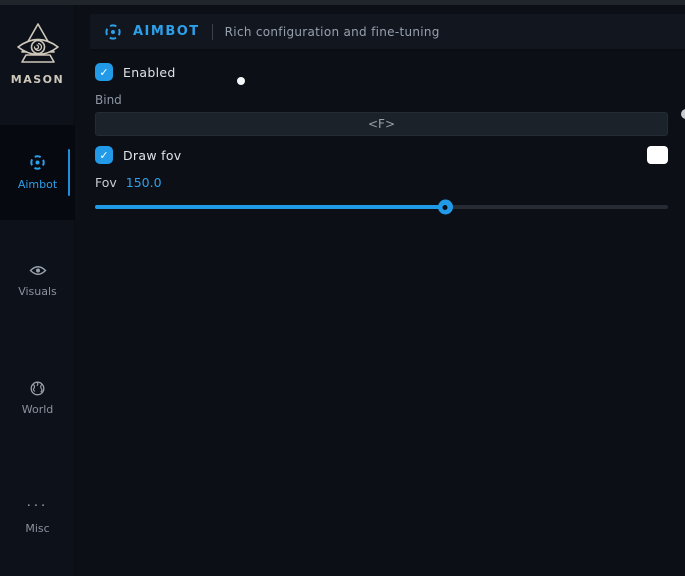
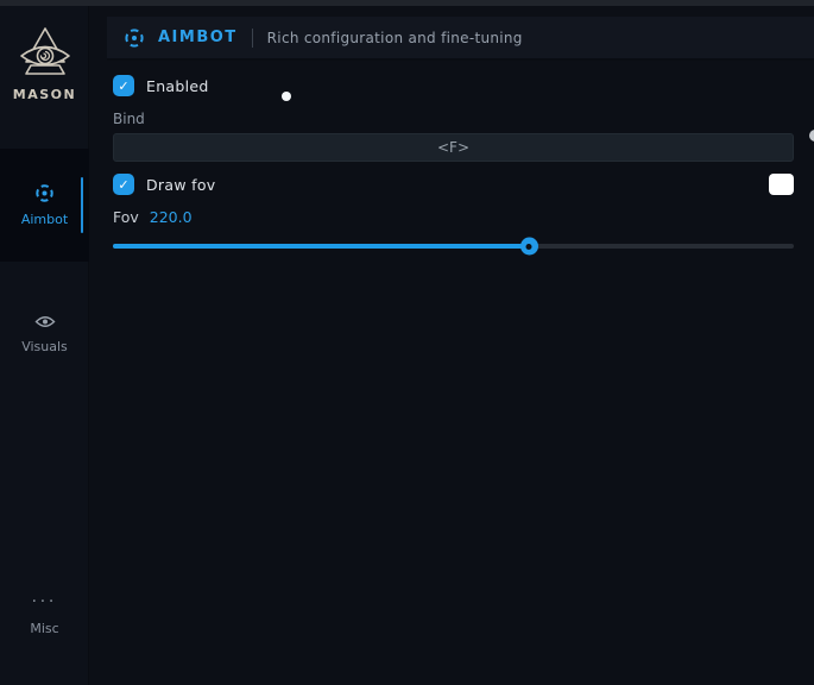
  MASON
  Aimbot
  Visuals
- World
  ···
  Misc
  AIMBOT
  Rich configuration and fine-tuning
  ✓
  Enabled
  Bind
  <F>
  ✓
  Draw fov
- Fov 150.0
+ Fov 220.0
